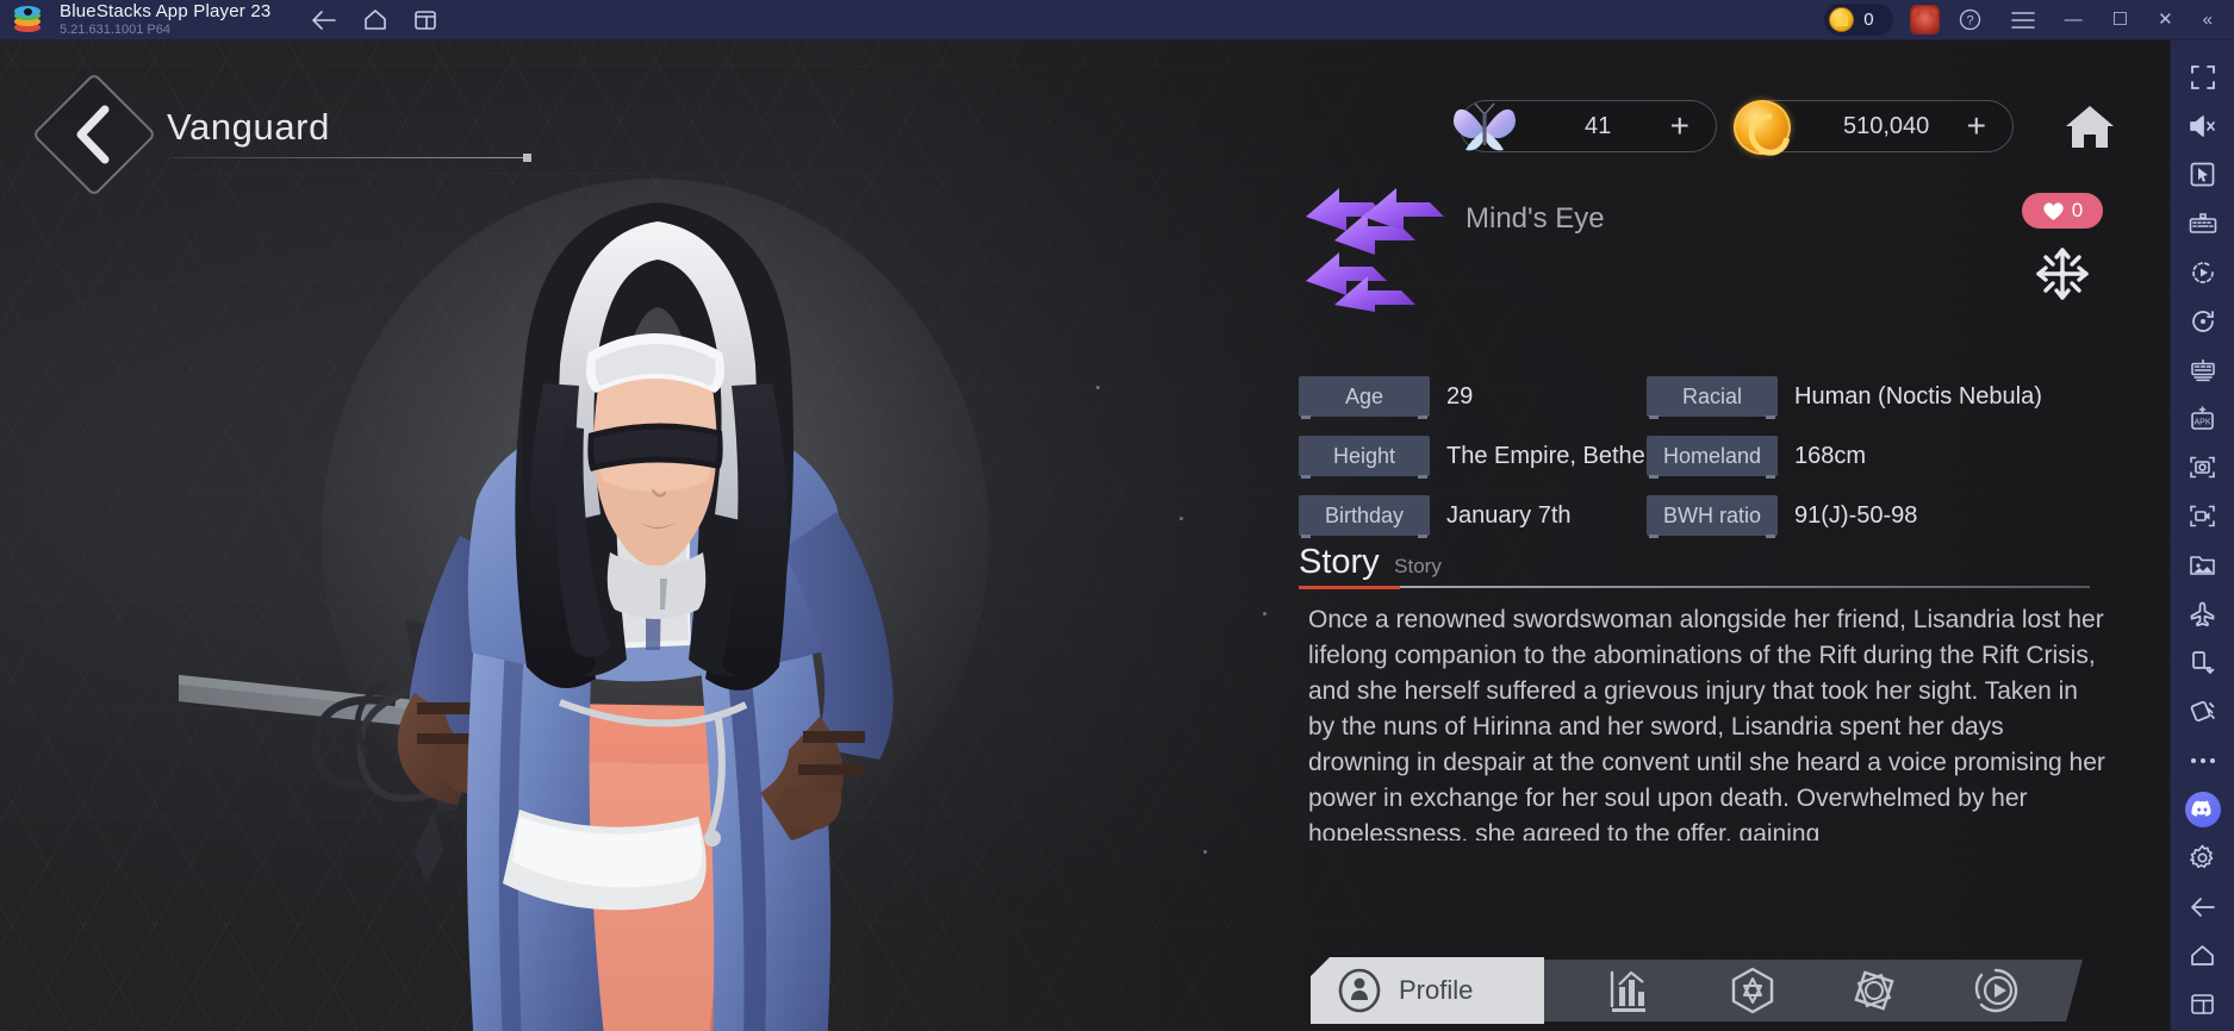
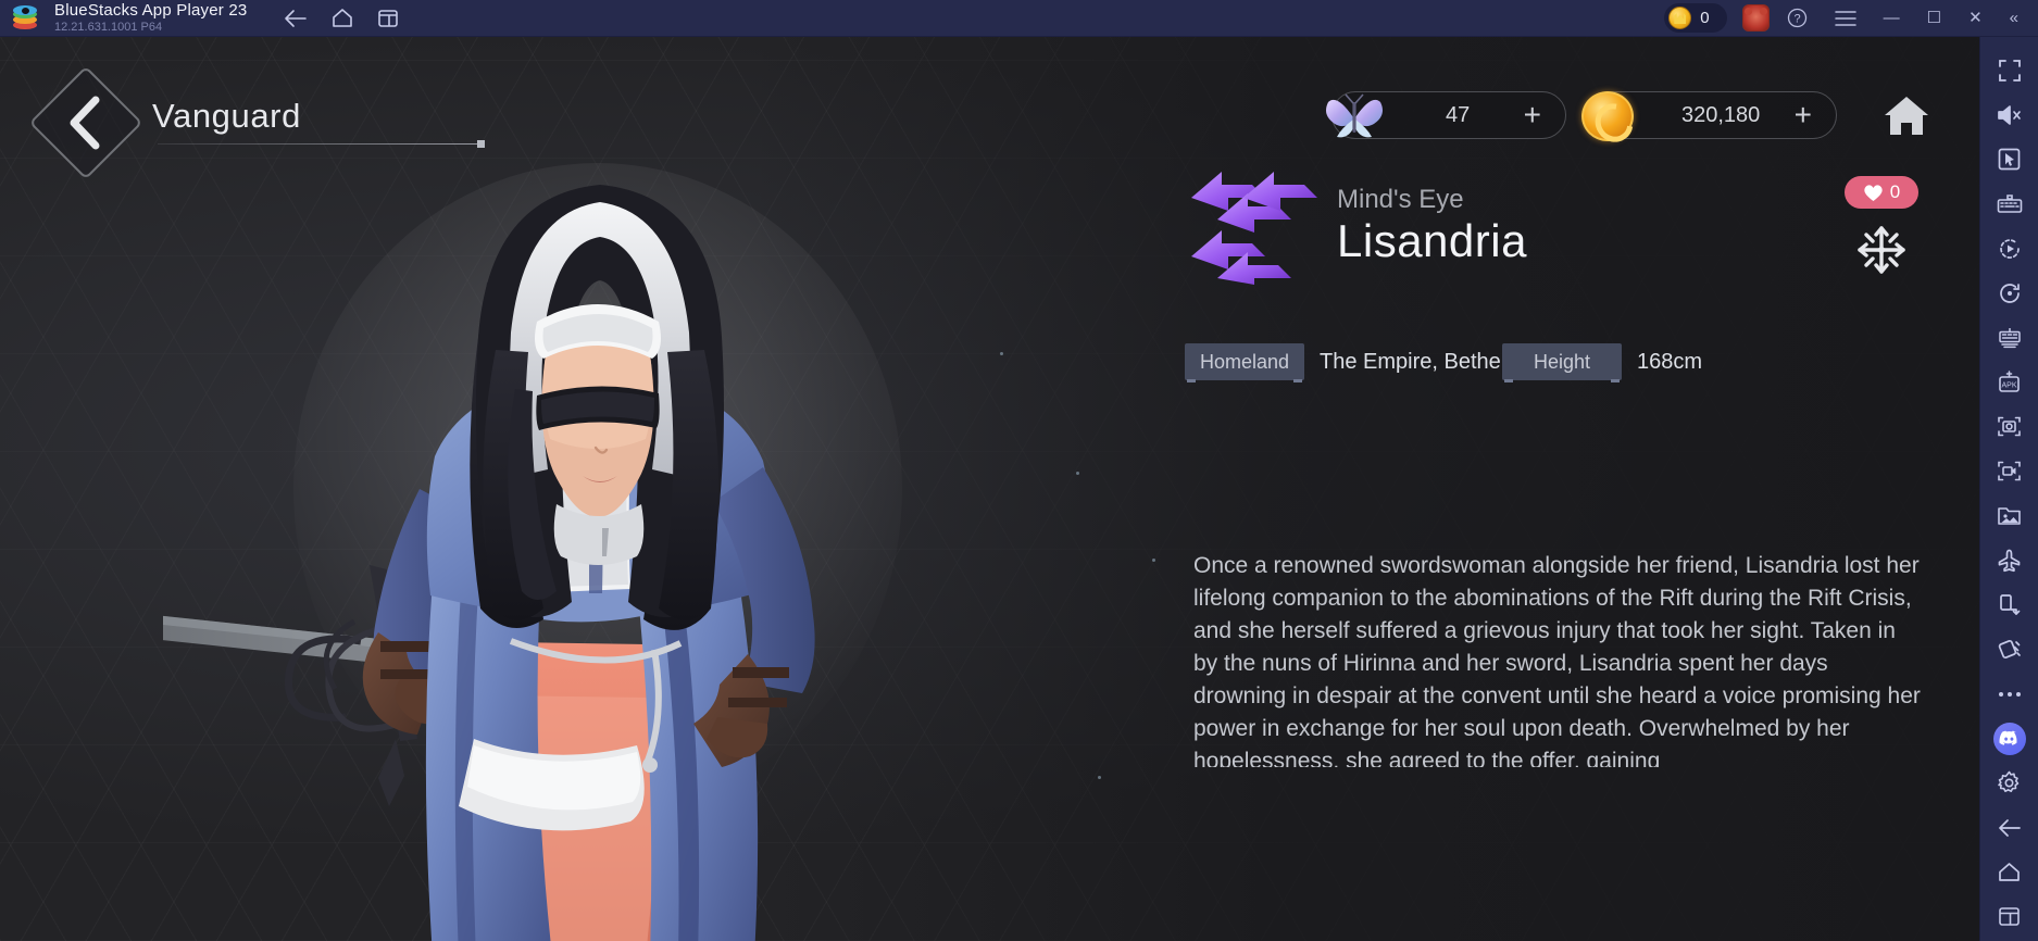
  BlueStacks App Player 23
- 5.21.631.1001 P64
+ 12.21.631.1001 P64
  0
  ?
  —
  ☐
  ✕
  «
  Vanguard
- 41
+ 47
  +
- 510,040
+ 320,180
  +
  Mind's Eye
+ Lisandria
  0
- Age
- 29
- Racial
- Human (Noctis Nebula)
- Height
+ Homeland
  The Empire, Bethe
- Homeland
+ Height
  168cm
- Birthday
- January 7th
- BWH ratio
- 91(J)-50-98
- Story Story
  Once a renowned swordswoman alongside her friend, Lisandria lost her lifelong companion to the abominations of the Rift during the Rift Crisis, and she herself suffered a grievous injury that took her sight. Taken in by the nuns of Hirinna and her sword, Lisandria spent her days drowning in despair at the convent until she heard a voice promising her power in exchange for her soul upon death. Overwhelmed by her hopelessness, she agreed to the offer, gaining
- Profile
